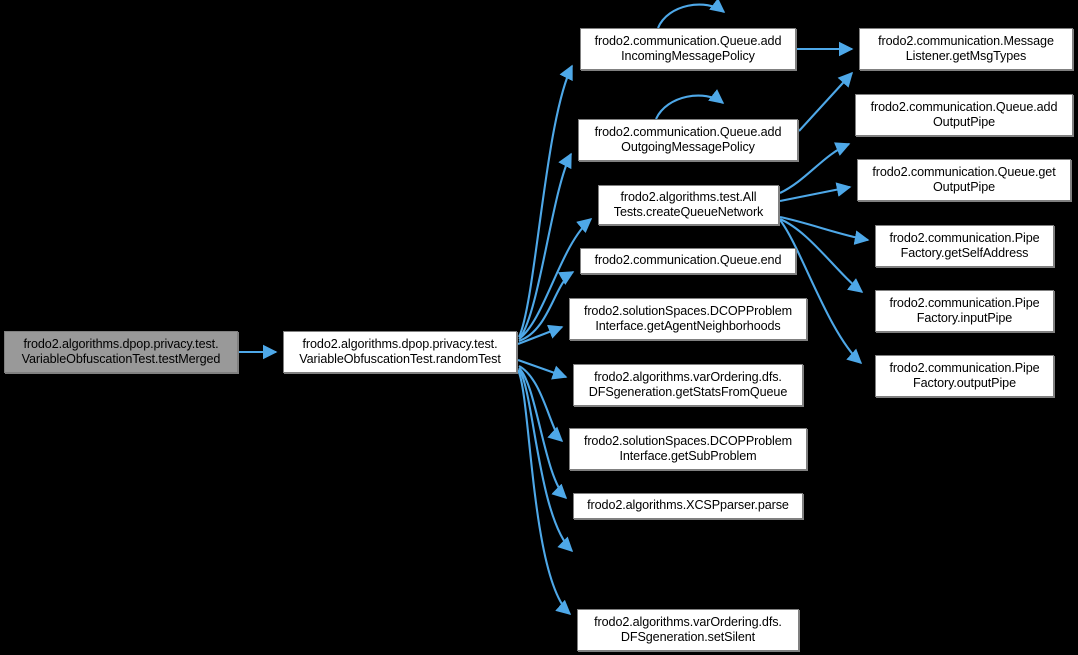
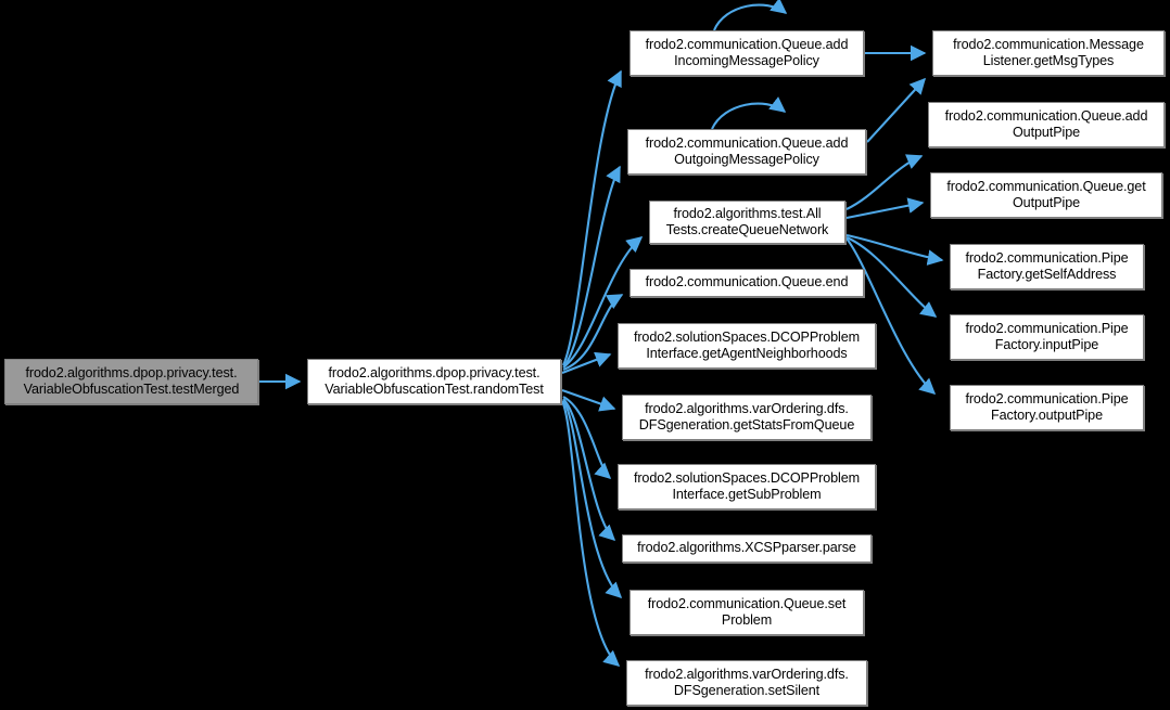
  frodo2.algorithms.dpop.privacy.test.
  VariableObfuscationTest.testMerged
  frodo2.algorithms.dpop.privacy.test.
  VariableObfuscationTest.randomTest
  frodo2.communication.Queue.add
  IncomingMessagePolicy
  frodo2.communication.Queue.add
  OutgoingMessagePolicy
  frodo2.algorithms.test.All
  Tests.createQueueNetwork
  frodo2.communication.Queue.end
  frodo2.solutionSpaces.DCOPProblem
  Interface.getAgentNeighborhoods
  frodo2.algorithms.varOrdering.dfs.
  DFSgeneration.getStatsFromQueue
  frodo2.solutionSpaces.DCOPProblem
  Interface.getSubProblem
  frodo2.algorithms.XCSPparser.parse
+ frodo2.communication.Queue.set
+ Problem
  frodo2.algorithms.varOrdering.dfs.
  DFSgeneration.setSilent
  frodo2.communication.Message
  Listener.getMsgTypes
  frodo2.communication.Queue.add
  OutputPipe
  frodo2.communication.Queue.get
  OutputPipe
  frodo2.communication.Pipe
  Factory.getSelfAddress
  frodo2.communication.Pipe
  Factory.inputPipe
  frodo2.communication.Pipe
  Factory.outputPipe
